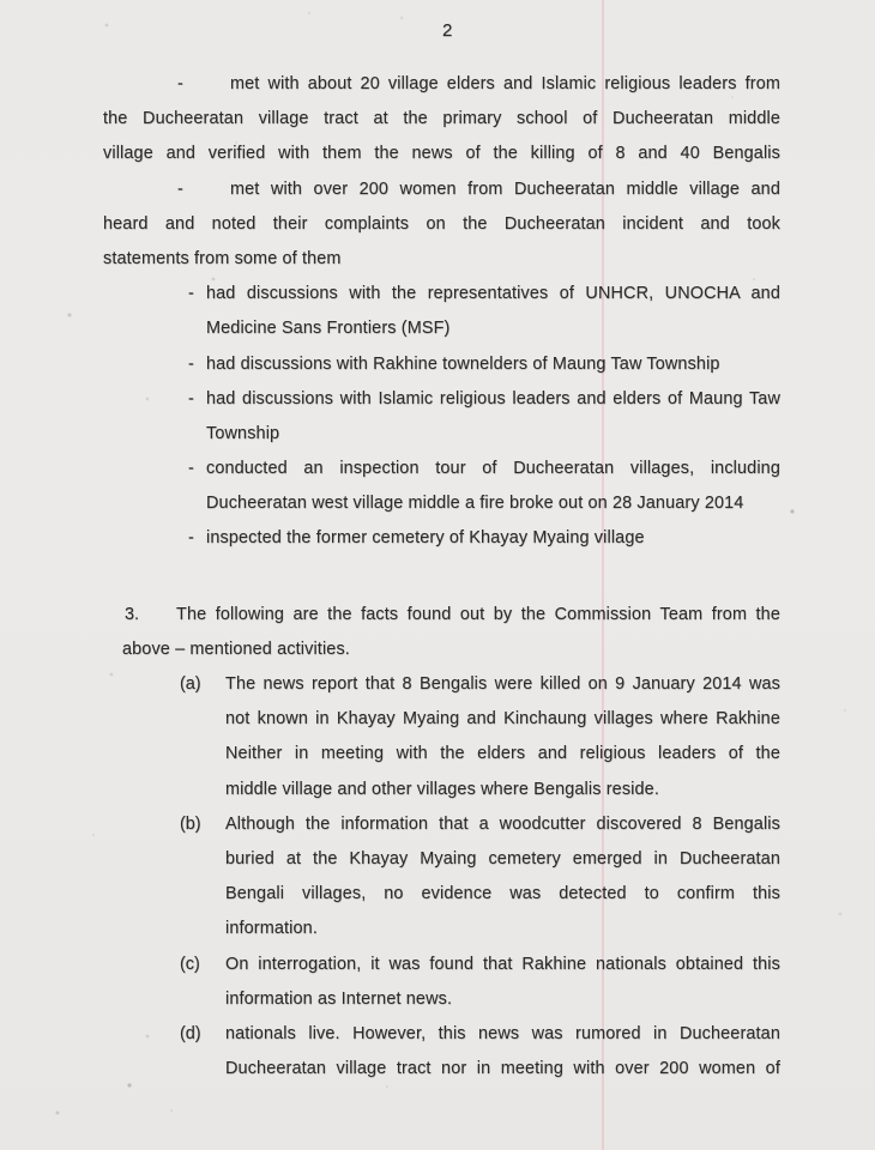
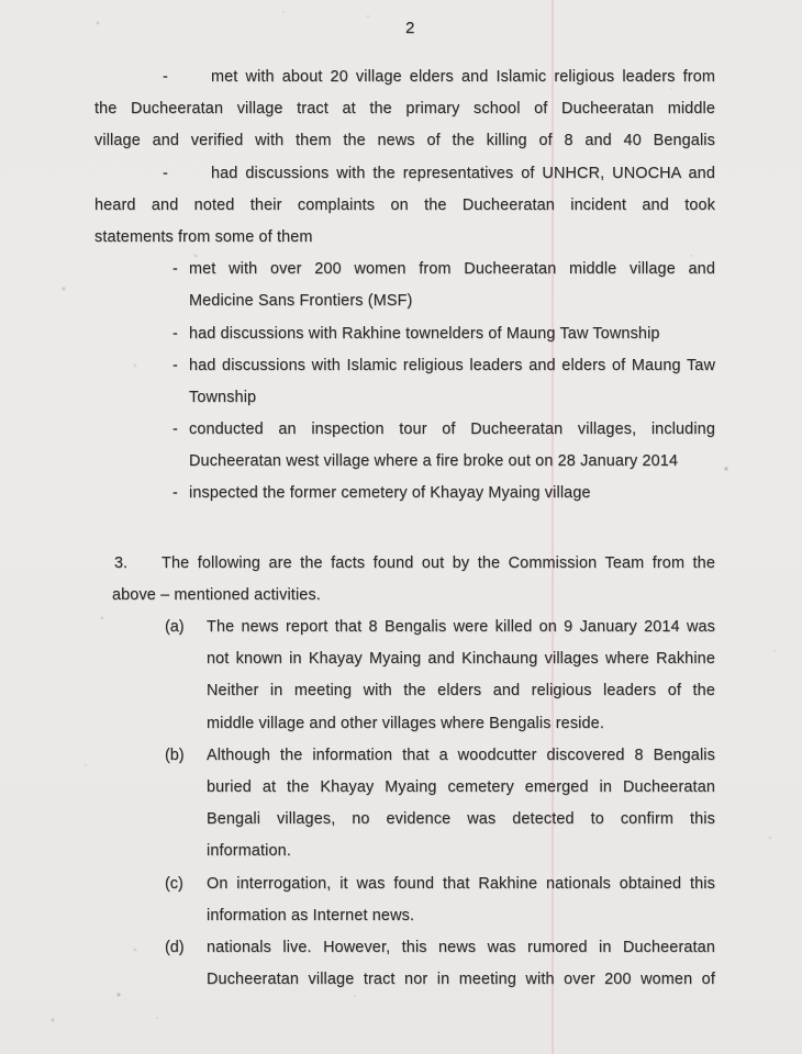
  2
  -
  met with about 20 village elders and Islamic religious leaders from
  the Ducheeratan village tract at the primary school of Ducheeratan middle
  village and verified with them the news of the killing of 8 and 40 Bengalis
  -
- met with over 200 women from Ducheeratan middle village and
+ had discussions with the representatives of UNHCR, UNOCHA and
  heard and noted their complaints on the Ducheeratan incident and took
  statements from some of them
  -
- had discussions with the representatives of UNHCR, UNOCHA and
+ met with over 200 women from Ducheeratan middle village and
  Medicine Sans Frontiers (MSF)
  -
  had discussions with Rakhine townelders of Maung Taw Township
  -
  had discussions with Islamic religious leaders and elders of Maung Taw
  Township
  -
  conducted an inspection tour of Ducheeratan villages, including
- Ducheeratan west village middle a fire broke out on 28 January 2014
+ Ducheeratan west village where a fire broke out on 28 January 2014
  -
  inspected the former cemetery of Khayay Myaing village
  3.
  The following are the facts found out by the Commission Team from the
  above – mentioned activities.
  (a)
  The news report that 8 Bengalis were killed on 9 January 2014 was
  not known in Khayay Myaing and Kinchaung villages where Rakhine
  Neither in meeting with the elders and religious leaders of the
  middle village and other villages where Bengalis reside.
  (b)
  Although the information that a woodcutter discovered 8 Bengalis
  buried at the Khayay Myaing cemetery emerged in Ducheeratan
  Bengali villages, no evidence was detected to confirm this
  information.
  (c)
  On interrogation, it was found that Rakhine nationals obtained this
  information as Internet news.
  (d)
  nationals live. However, this news was rumored in Ducheeratan
  Ducheeratan village tract nor in meeting with over 200 women of
